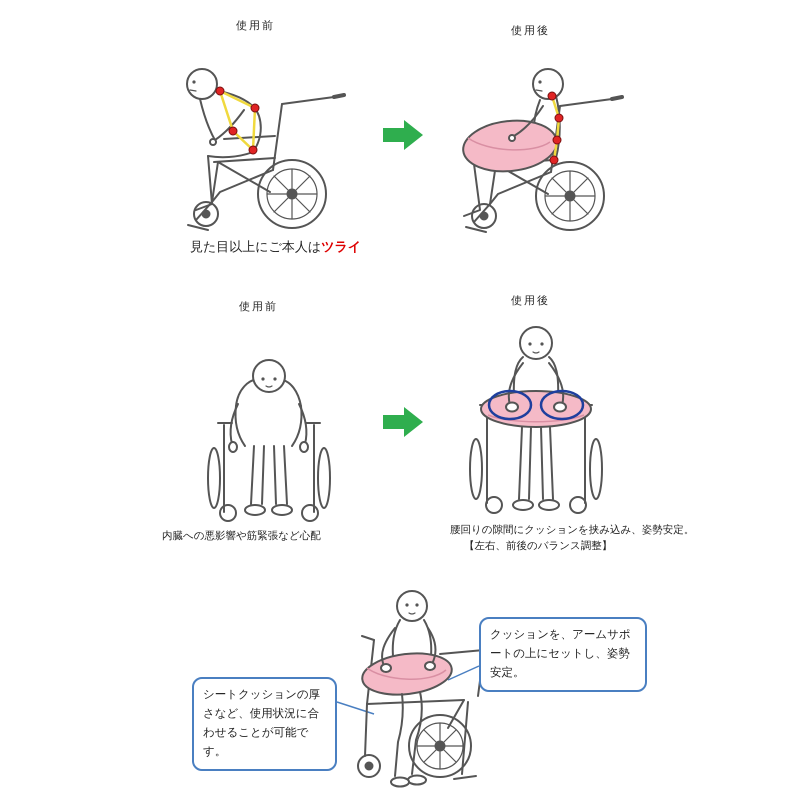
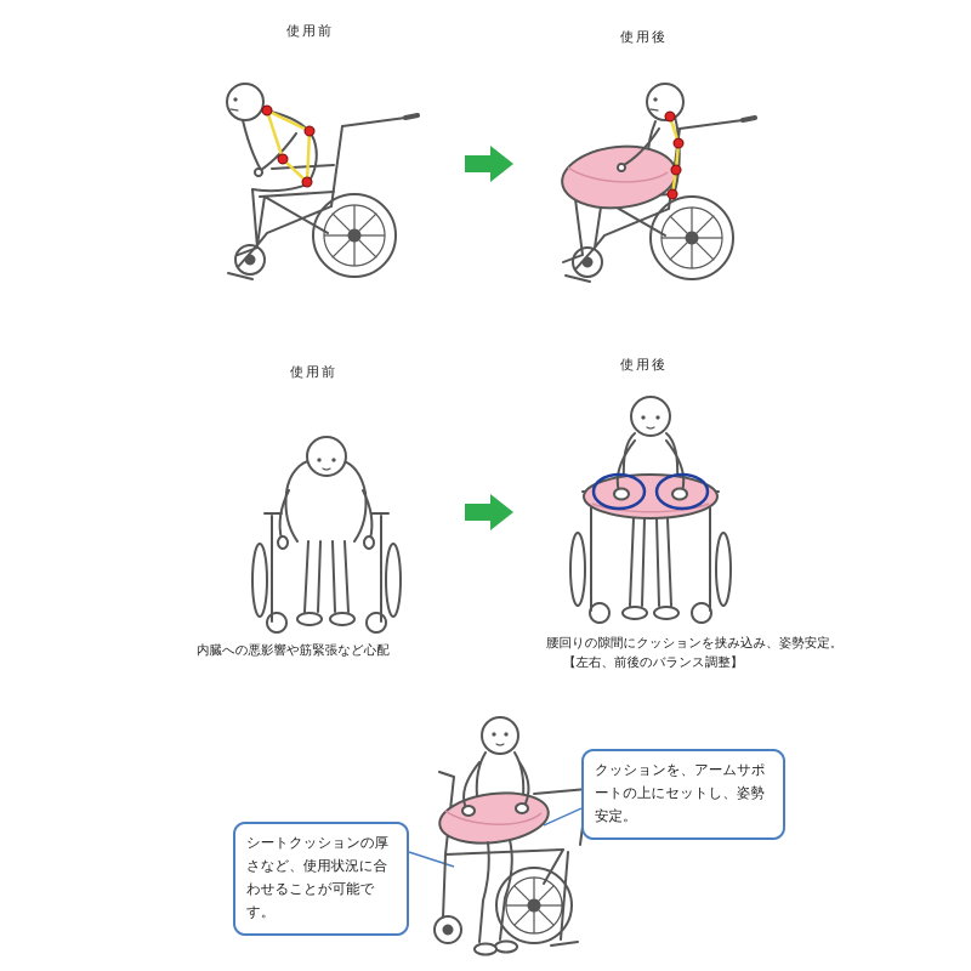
  使用前
  使用後
- 見た目以上にご本人はツライ
  使用前
  使用後
  内臓への悪影響や筋緊張など心配
  腰回りの隙間にクッションを挟み込み、姿勢安定。
  【左右、前後のバランス調整】
  クッションを、アームサポートの上にセットし、姿勢安定。
  シートクッションの厚さなど、使用状況に合わせることが可能です。
